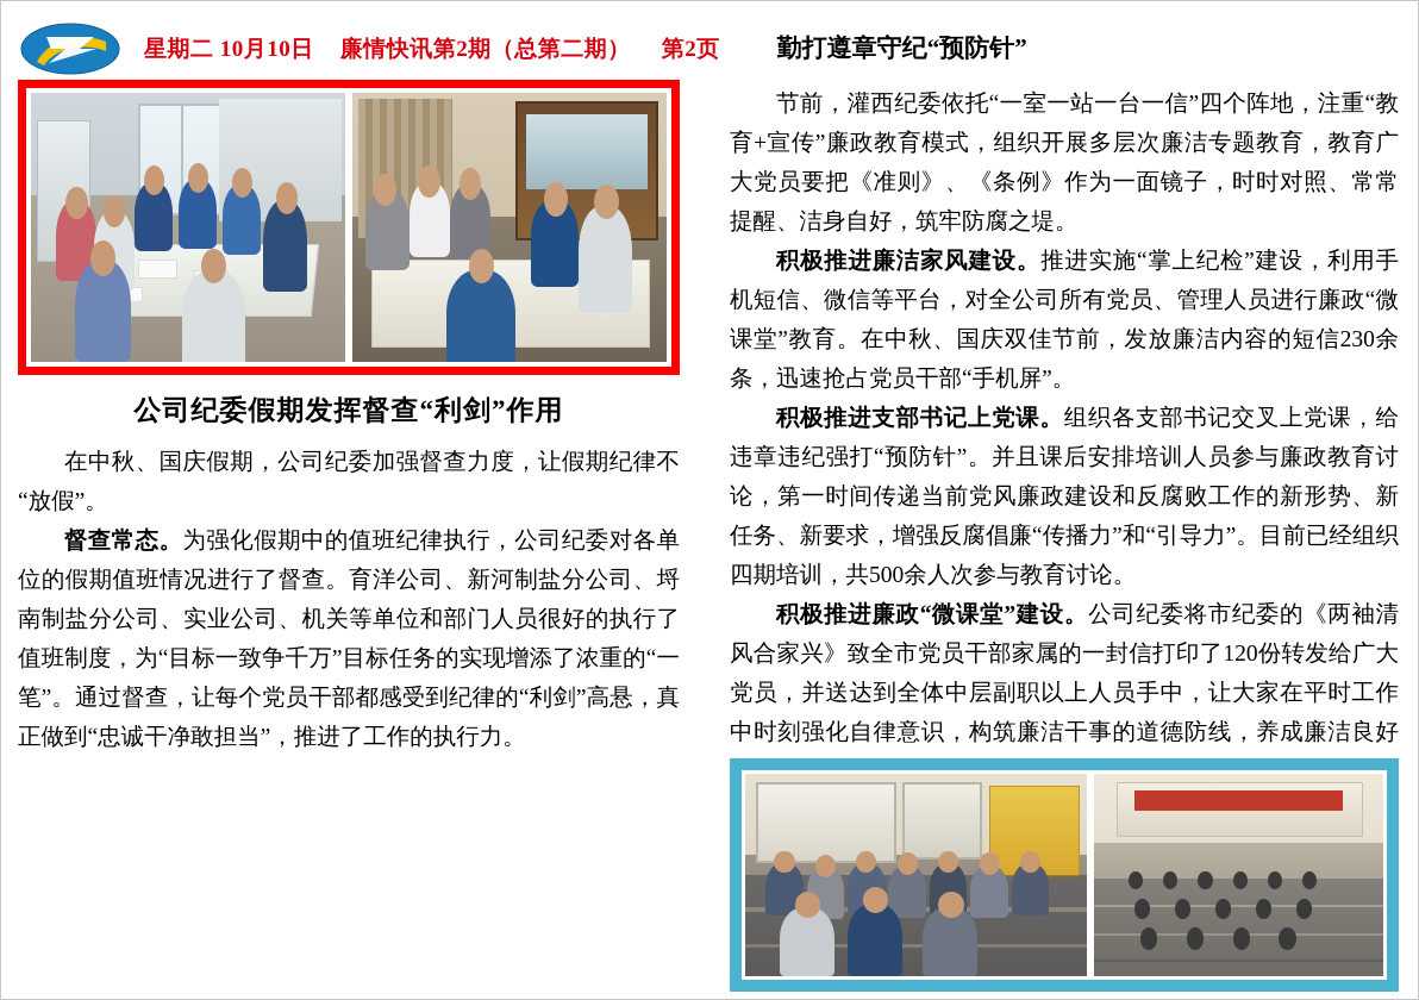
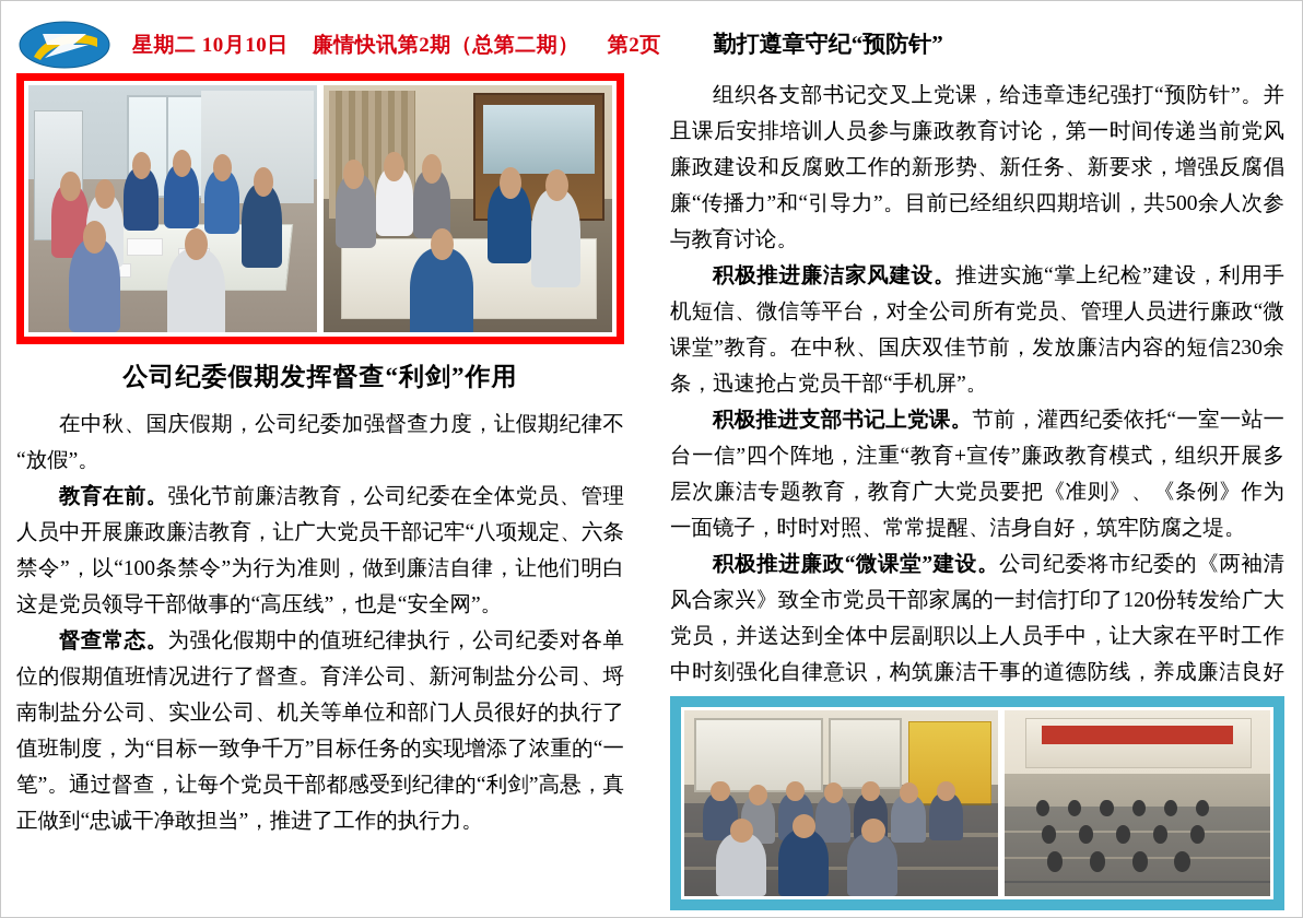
  星期二 10月10日
  廉情快讯第2期（总第二期）
  第2页
  勤打遵章守纪“预防针”
  公司纪委假期发挥督查“利剑”作用
  在中秋、国庆假期，公司纪委加强督查力度，让假期纪律不“放假”。
+ 教育在前。强化节前廉洁教育，公司纪委在全体党员、管理人员中开展廉政廉洁教育，让广大党员干部记牢“八项规定、六条禁令”，以“100条禁令”为行为准则，做到廉洁自律，让他们明白这是党员领导干部做事的“高压线”，也是“安全网”。
  督查常态。为强化假期中的值班纪律执行，公司纪委对各单位的假期值班情况进行了督查。育洋公司、新河制盐分公司、埒南制盐分公司、实业公司、机关等单位和部门人员很好的执行了值班制度，为“目标一致争千万”目标任务的实现增添了浓重的“一笔”。通过督查，让每个党员干部都感受到纪律的“利剑”高悬，真正做到“忠诚干净敢担当”，推进了工作的执行力。
- 节前，灌西纪委依托“一室一站一台一信”四个阵地，注重“教育+宣传”廉政教育模式，组织开展多层次廉洁专题教育，教育广大党员要把《准则》、《条例》作为一面镜子，时时对照、常常提醒、洁身自好，筑牢防腐之堤。
+ 组织各支部书记交叉上党课，给违章违纪强打“预防针”。并且课后安排培训人员参与廉政教育讨论，第一时间传递当前党风廉政建设和反腐败工作的新形势、新任务、新要求，增强反腐倡廉“传播力”和“引导力”。目前已经组织四期培训，共500余人次参与教育讨论。
  积极推进廉洁家风建设。推进实施“掌上纪检”建设，利用手机短信、微信等平台，对全公司所有党员、管理人员进行廉政“微课堂”教育。在中秋、国庆双佳节前，发放廉洁内容的短信230余条，迅速抢占党员干部“手机屏”。
- 积极推进支部书记上党课。组织各支部书记交叉上党课，给违章违纪强打“预防针”。并且课后安排培训人员参与廉政教育讨论，第一时间传递当前党风廉政建设和反腐败工作的新形势、新任务、新要求，增强反腐倡廉“传播力”和“引导力”。目前已经组织四期培训，共500余人次参与教育讨论。
+ 积极推进支部书记上党课。节前，灌西纪委依托“一室一站一台一信”四个阵地，注重“教育+宣传”廉政教育模式，组织开展多层次廉洁专题教育，教育广大党员要把《准则》、《条例》作为一面镜子，时时对照、常常提醒、洁身自好，筑牢防腐之堤。
  积极推进廉政“微课堂”建设。公司纪委将市纪委的《两袖清风合家兴》致全市党员干部家属的一封信打印了120份转发给广大党员，并送达到全体中层副职以上人员手中，让大家在平时工作中时刻强化自律意识，构筑廉洁干事的道德防线，养成廉洁良好
